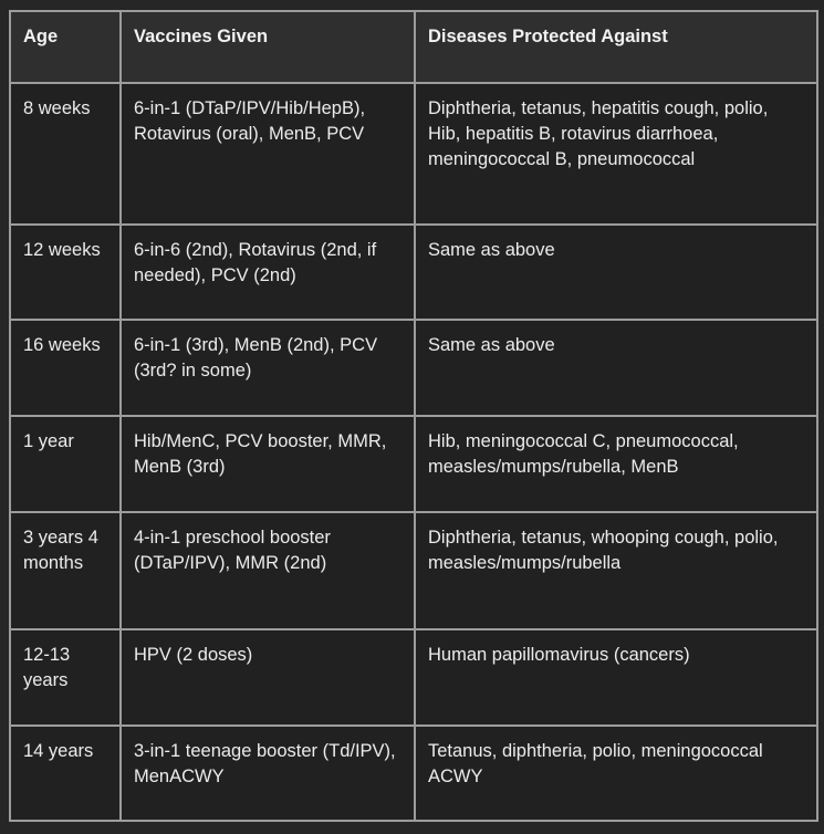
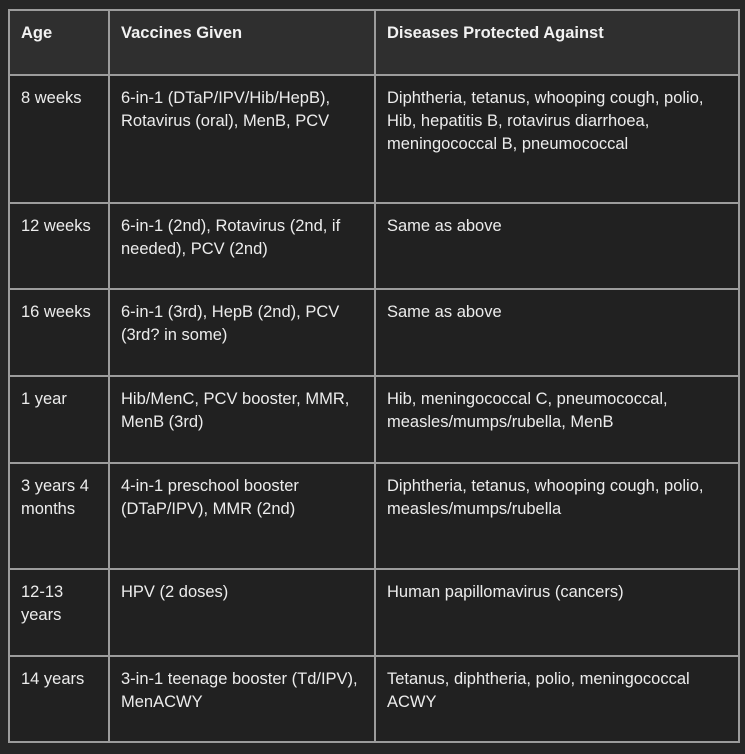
  Age	Vaccines Given	Diseases Protected Against
- 8 weeks	6-in-1 (DTaP/IPV/Hib/HepB), Rotavirus (oral), MenB, PCV	Diphtheria, tetanus, hepatitis cough, polio, Hib, hepatitis B, rotavirus diarrhoea, meningococcal B, pneumococcal
+ 8 weeks	6-in-1 (DTaP/IPV/Hib/HepB), Rotavirus (oral), MenB, PCV	Diphtheria, tetanus, whooping cough, polio, Hib, hepatitis B, rotavirus diarrhoea, meningococcal B, pneumococcal
- 12 weeks	6-in-6 (2nd), Rotavirus (2nd, if needed), PCV (2nd)	Same as above
+ 12 weeks	6-in-1 (2nd), Rotavirus (2nd, if needed), PCV (2nd)	Same as above
- 16 weeks	6-in-1 (3rd), MenB (2nd), PCV (3rd? in some)	Same as above
+ 16 weeks	6-in-1 (3rd), HepB (2nd), PCV (3rd? in some)	Same as above
  1 year	Hib/MenC, PCV booster, MMR, MenB (3rd)	Hib, meningococcal C, pneumococcal, measles/mumps/rubella, MenB
  3 years 4 months	4-in-1 preschool booster (DTaP/IPV), MMR (2nd)	Diphtheria, tetanus, whooping cough, polio, measles/mumps/rubella
  12-13 years	HPV (2 doses)	Human papillomavirus (cancers)
  14 years	3-in-1 teenage booster (Td/IPV), MenACWY	Tetanus, diphtheria, polio, meningococcal ACWY
